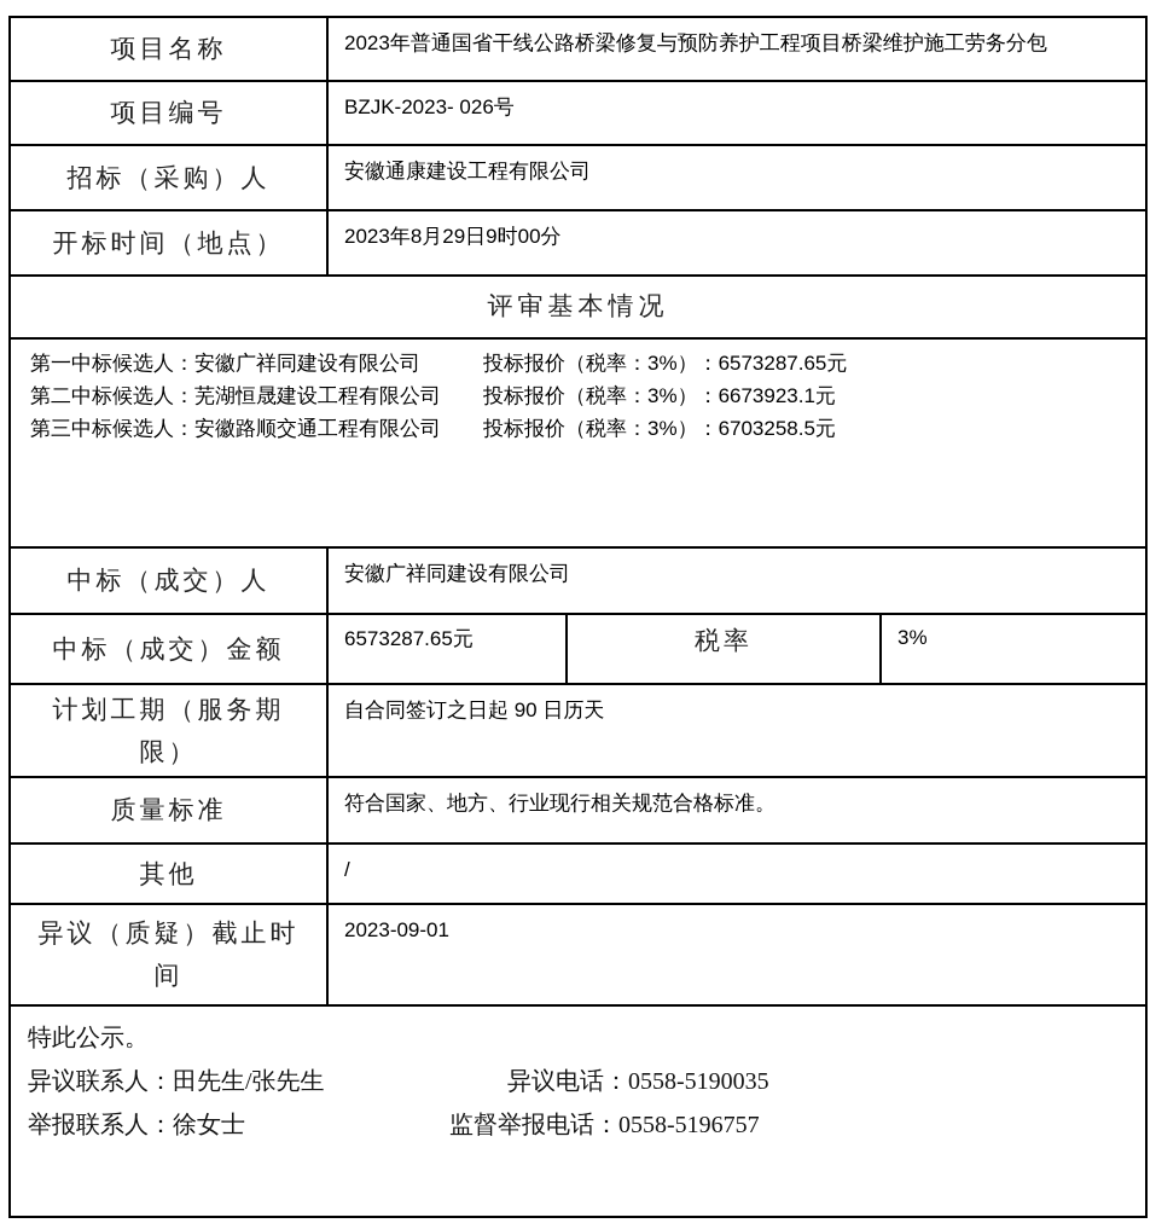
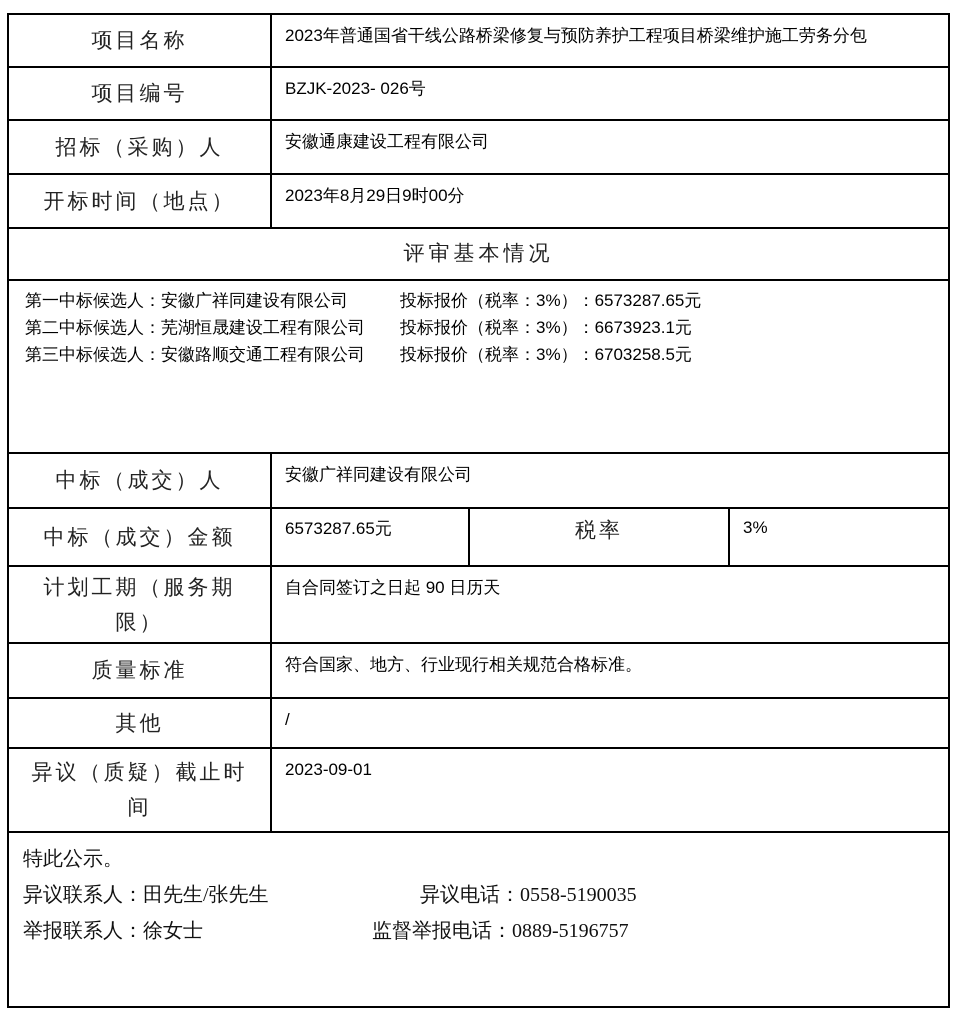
  项目名称
  2023年普通国省干线公路桥梁修复与预防养护工程项目桥梁维护施工劳务分包
  项目编号
  BZJK-2023- 026号
  招标（采购）人
  安徽通康建设工程有限公司
  开标时间（地点）
  2023年8月29日9时00分
  评审基本情况
  第一中标候选人：安徽广祥同建设有限公司
  投标报价（税率：3%）：6573287.65元
  第二中标候选人：芜湖恒晟建设工程有限公司
  投标报价（税率：3%）：6673923.1元
  第三中标候选人：安徽路顺交通工程有限公司
  投标报价（税率：3%）：6703258.5元
  中标（成交）人
  安徽广祥同建设有限公司
  中标（成交）金额
  6573287.65元
  税率
  3%
  计划工期（服务期限）
  自合同签订之日起 90 日历天
  质量标准
  符合国家、地方、行业现行相关规范合格标准。
  其他
  /
  异议（质疑）截止时间
  2023-09-01
  特此公示。
  异议联系人：田先生/张先生 异议电话：0558-5190035
- 举报联系人：徐女士 监督举报电话：0558-5196757
+ 举报联系人：徐女士 监督举报电话：0889-5196757
